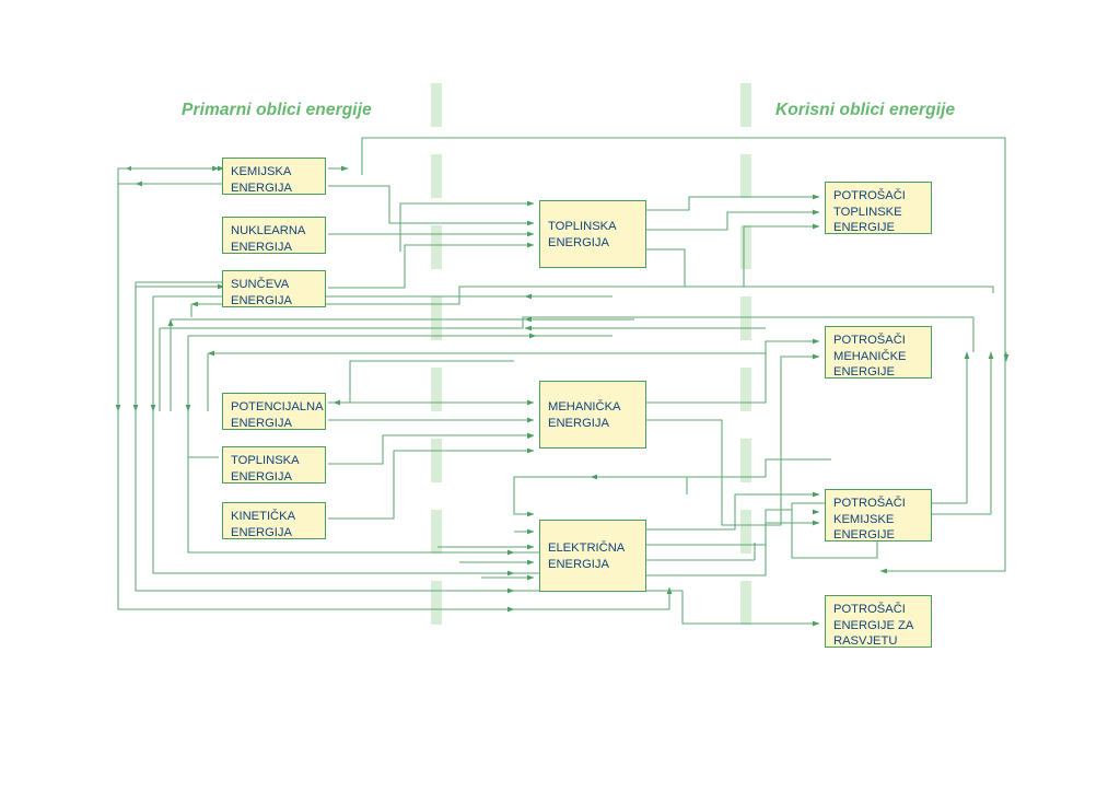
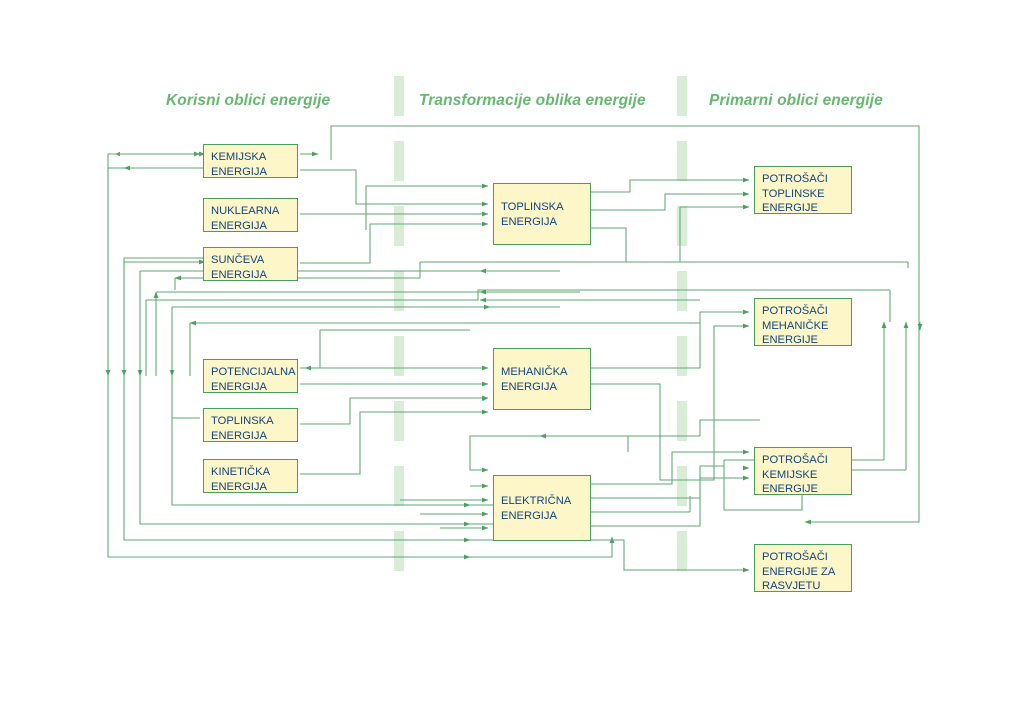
- Primarni oblici energije
+ Korisni oblici energije
+ Transformacije oblika energije
- Korisni oblici energije
+ Primarni oblici energije
  KEMIJSKA
  ENERGIJA
  NUKLEARNA
  ENERGIJA
  SUNČEVA
  ENERGIJA
  POTENCIJALNA
  ENERGIJA
  TOPLINSKA
  ENERGIJA
  KINETIČKA
  ENERGIJA
  TOPLINSKA
  ENERGIJA
  MEHANIČKA
  ENERGIJA
  ELEKTRIČNA
  ENERGIJA
  POTROŠAČI
  TOPLINSKE
  ENERGIJE
  POTROŠAČI
  MEHANIČKE
  ENERGIJE
  POTROŠAČI
  KEMIJSKE
  ENERGIJE
  POTROŠAČI
  ENERGIJE ZA
  RASVJETU
